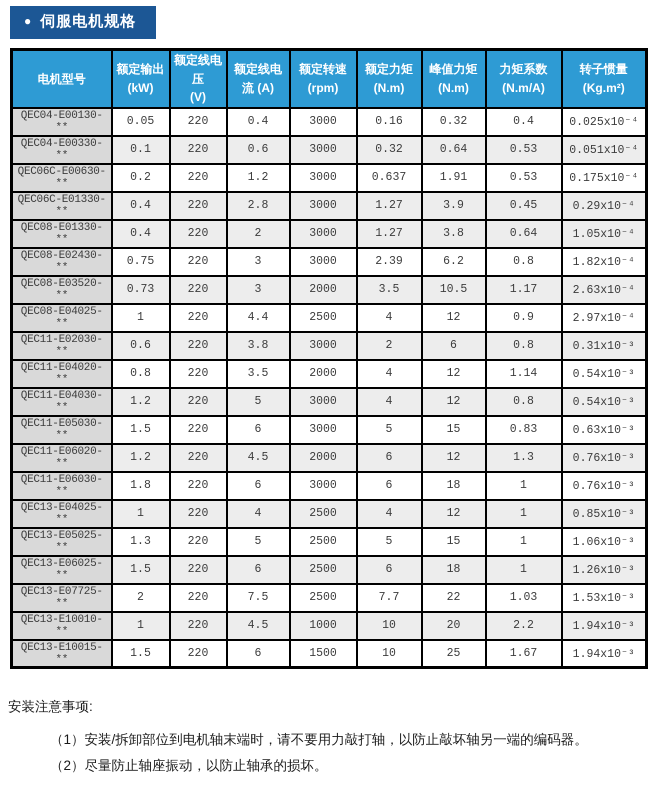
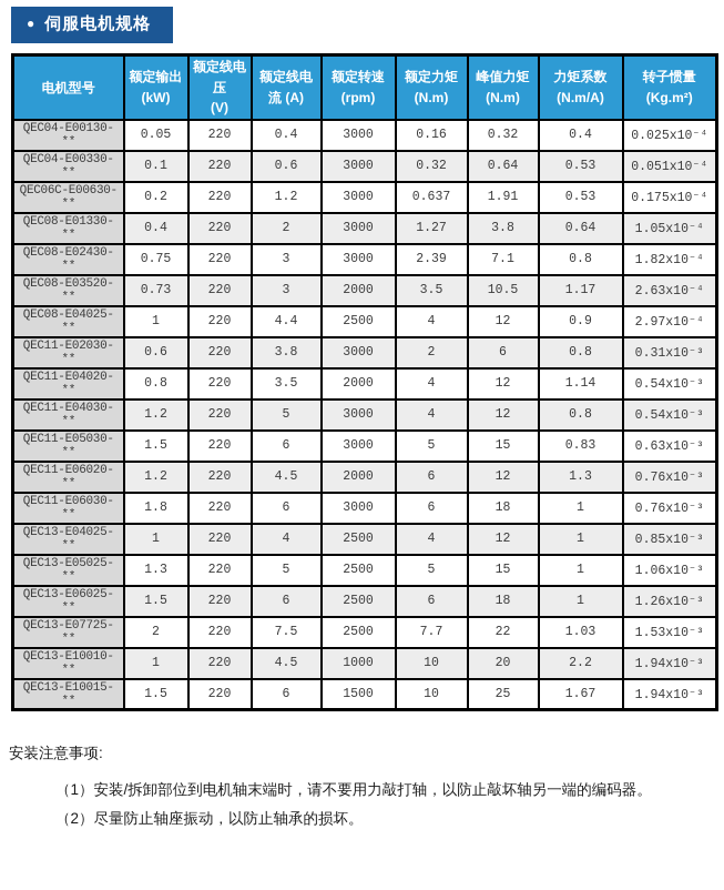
  ● 伺服电机规格
  电机型号	额定输出(kW)	额定线电压(V)	额定线电流 (A)	额定转速(rpm)	额定力矩(N.m)	峰值力矩(N.m)	力矩系数(N.m/A)	转子惯量(Kg.m²)
  QEC04-E00130-**	0.05	220	0.4	3000	0.16	0.32	0.4	0.025x10⁻⁴
  QEC04-E00330-**	0.1	220	0.6	3000	0.32	0.64	0.53	0.051x10⁻⁴
  QEC06C-E00630-**	0.2	220	1.2	3000	0.637	1.91	0.53	0.175x10⁻⁴
- QEC06C-E01330-**	0.4	220	2.8	3000	1.27	3.9	0.45	0.29x10⁻⁴
  QEC08-E01330-**	0.4	220	2	3000	1.27	3.8	0.64	1.05x10⁻⁴
- QEC08-E02430-**	0.75	220	3	3000	2.39	6.2	0.8	1.82x10⁻⁴
+ QEC08-E02430-**	0.75	220	3	3000	2.39	7.1	0.8	1.82x10⁻⁴
  QEC08-E03520-**	0.73	220	3	2000	3.5	10.5	1.17	2.63x10⁻⁴
  QEC08-E04025-**	1	220	4.4	2500	4	12	0.9	2.97x10⁻⁴
  QEC11-E02030-**	0.6	220	3.8	3000	2	6	0.8	0.31x10⁻³
  QEC11-E04020-**	0.8	220	3.5	2000	4	12	1.14	0.54x10⁻³
  QEC11-E04030-**	1.2	220	5	3000	4	12	0.8	0.54x10⁻³
  QEC11-E05030-**	1.5	220	6	3000	5	15	0.83	0.63x10⁻³
  QEC11-E06020-**	1.2	220	4.5	2000	6	12	1.3	0.76x10⁻³
  QEC11-E06030-**	1.8	220	6	3000	6	18	1	0.76x10⁻³
  QEC13-E04025-**	1	220	4	2500	4	12	1	0.85x10⁻³
  QEC13-E05025-**	1.3	220	5	2500	5	15	1	1.06x10⁻³
  QEC13-E06025-**	1.5	220	6	2500	6	18	1	1.26x10⁻³
  QEC13-E07725-**	2	220	7.5	2500	7.7	22	1.03	1.53x10⁻³
  QEC13-E10010-**	1	220	4.5	1000	10	20	2.2	1.94x10⁻³
  QEC13-E10015-**	1.5	220	6	1500	10	25	1.67	1.94x10⁻³
  安装注意事项:
  （1）安装/拆卸部位到电机轴末端时，请不要用力敲打轴，以防止敲坏轴另一端的编码器。
  （2）尽量防止轴座振动，以防止轴承的损坏。
